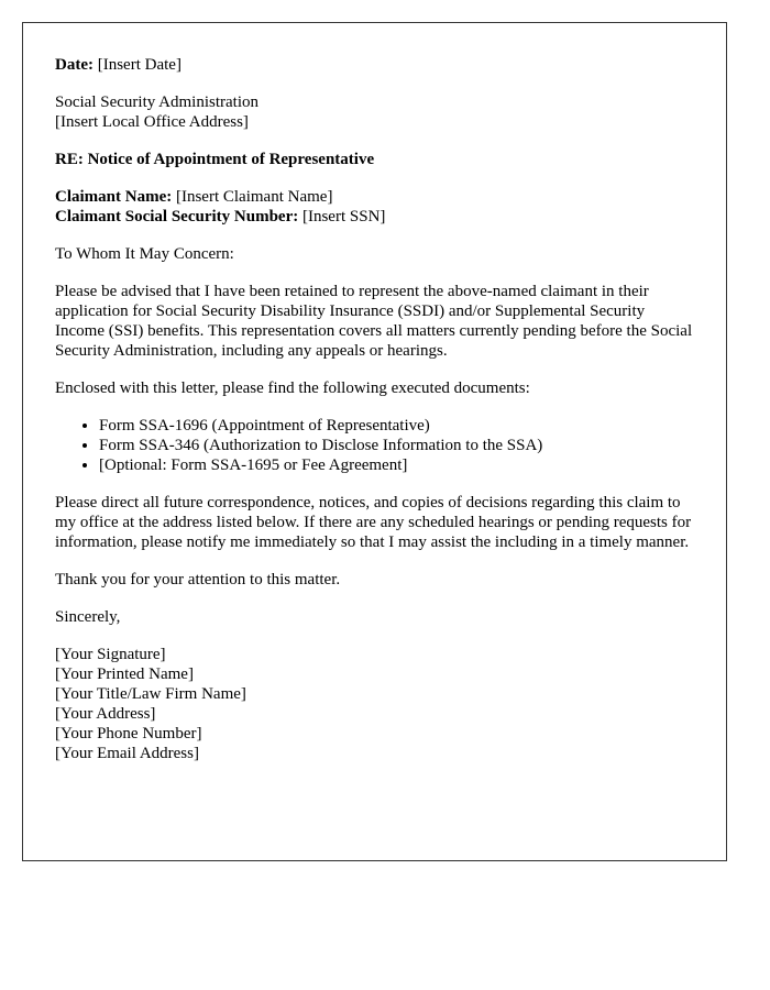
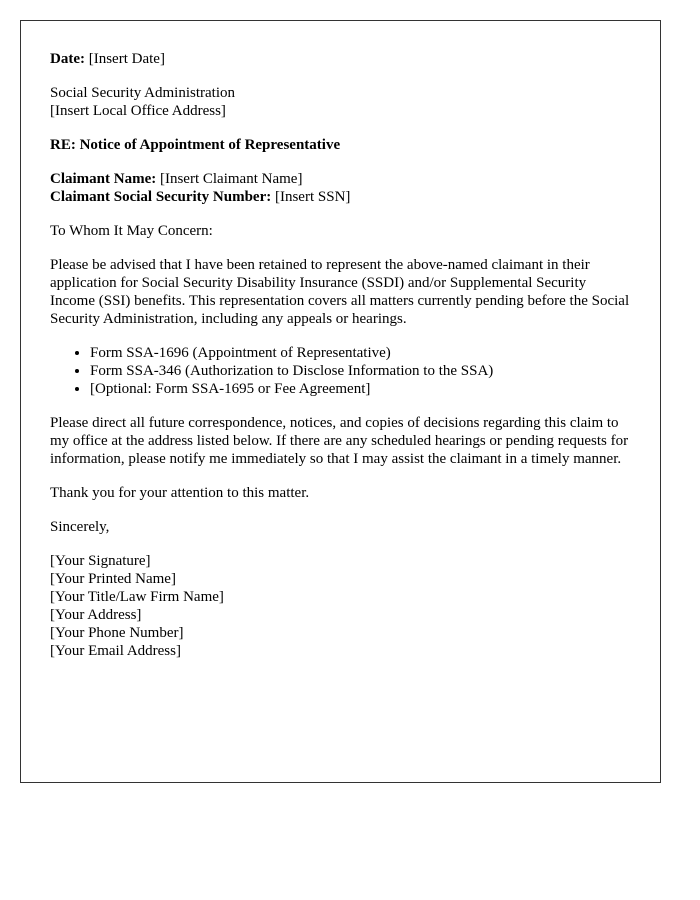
  Date: [Insert Date]
  Social Security Administration
  [Insert Local Office Address]
  RE: Notice of Appointment of Representative
  Claimant Name: [Insert Claimant Name]
  Claimant Social Security Number: [Insert SSN]
  To Whom It May Concern:
  Please be advised that I have been retained to represent the above-named claimant in their application for Social Security Disability Insurance (SSDI) and/or Supplemental Security Income (SSI) benefits. This representation covers all matters currently pending before the Social Security Administration, including any appeals or hearings.
- Enclosed with this letter, please find the following executed documents:
  Form SSA-1696 (Appointment of Representative)
  Form SSA-346 (Authorization to Disclose Information to the SSA)
  [Optional: Form SSA-1695 or Fee Agreement]
- Please direct all future correspondence, notices, and copies of decisions regarding this claim to my office at the address listed below. If there are any scheduled hearings or pending requests for information, please notify me immediately so that I may assist the including in a timely manner.
+ Please direct all future correspondence, notices, and copies of decisions regarding this claim to my office at the address listed below. If there are any scheduled hearings or pending requests for information, please notify me immediately so that I may assist the claimant in a timely manner.
  Thank you for your attention to this matter.
  Sincerely,
  [Your Signature]
  [Your Printed Name]
  [Your Title/Law Firm Name]
  [Your Address]
  [Your Phone Number]
  [Your Email Address]
